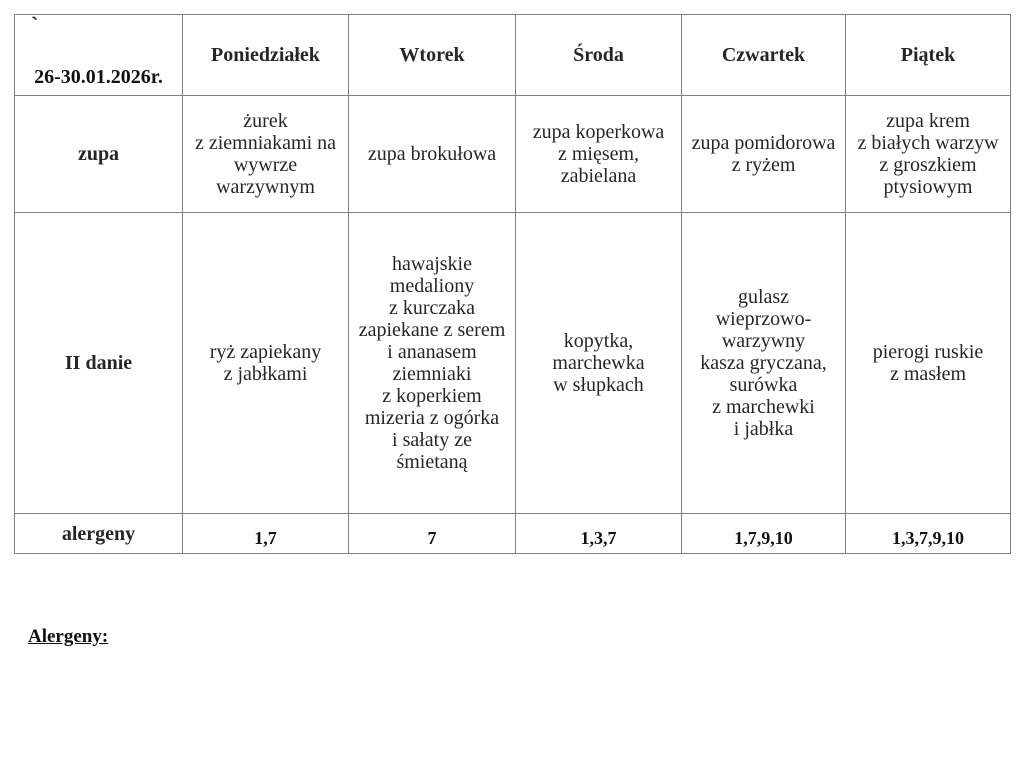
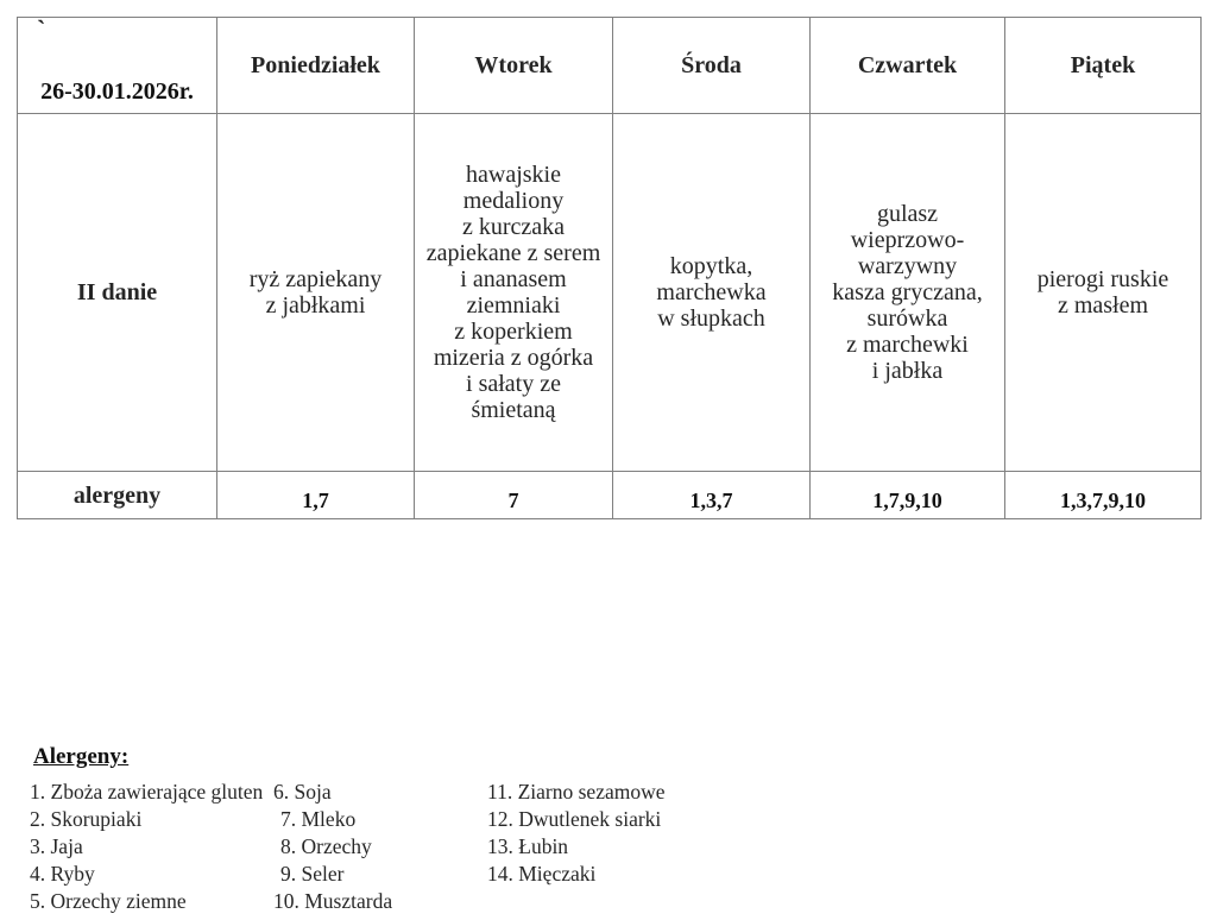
  ` 26-30.01.2026r.	Poniedziałek	Wtorek	Środa	Czwartek	Piątek
- zupa	żurek z ziemniakami na wywrze warzywnym	zupa brokułowa	zupa koperkowa z mięsem, zabielana	zupa pomidorowa z ryżem	zupa krem z białych warzyw z groszkiem ptysiowym
  II danie	ryż zapiekany z jabłkami	hawajskie medaliony z kurczaka zapiekane z serem i ananasem ziemniaki z koperkiem mizeria z ogórka i sałaty ze śmietaną	kopytka, marchewka w słupkach	gulasz wieprzowo- warzywny kasza gryczana, surówka z marchewki i jabłka	pierogi ruskie z masłem
  alergeny	1,7	7	1,3,7	1,7,9,10	1,3,7,9,10
  Alergeny:
+ 1. Zboża zawierające gluten
+ 2. Skorupiaki
+ 3. Jaja
+ 4. Ryby
+ 5. Orzechy ziemne
+ 6. Soja
+ 7. Mleko
+ 8. Orzechy
+ 9. Seler
+ 10. Musztarda
+ 11. Ziarno sezamowe
+ 12. Dwutlenek siarki
+ 13. Łubin
+ 14. Mięczaki
